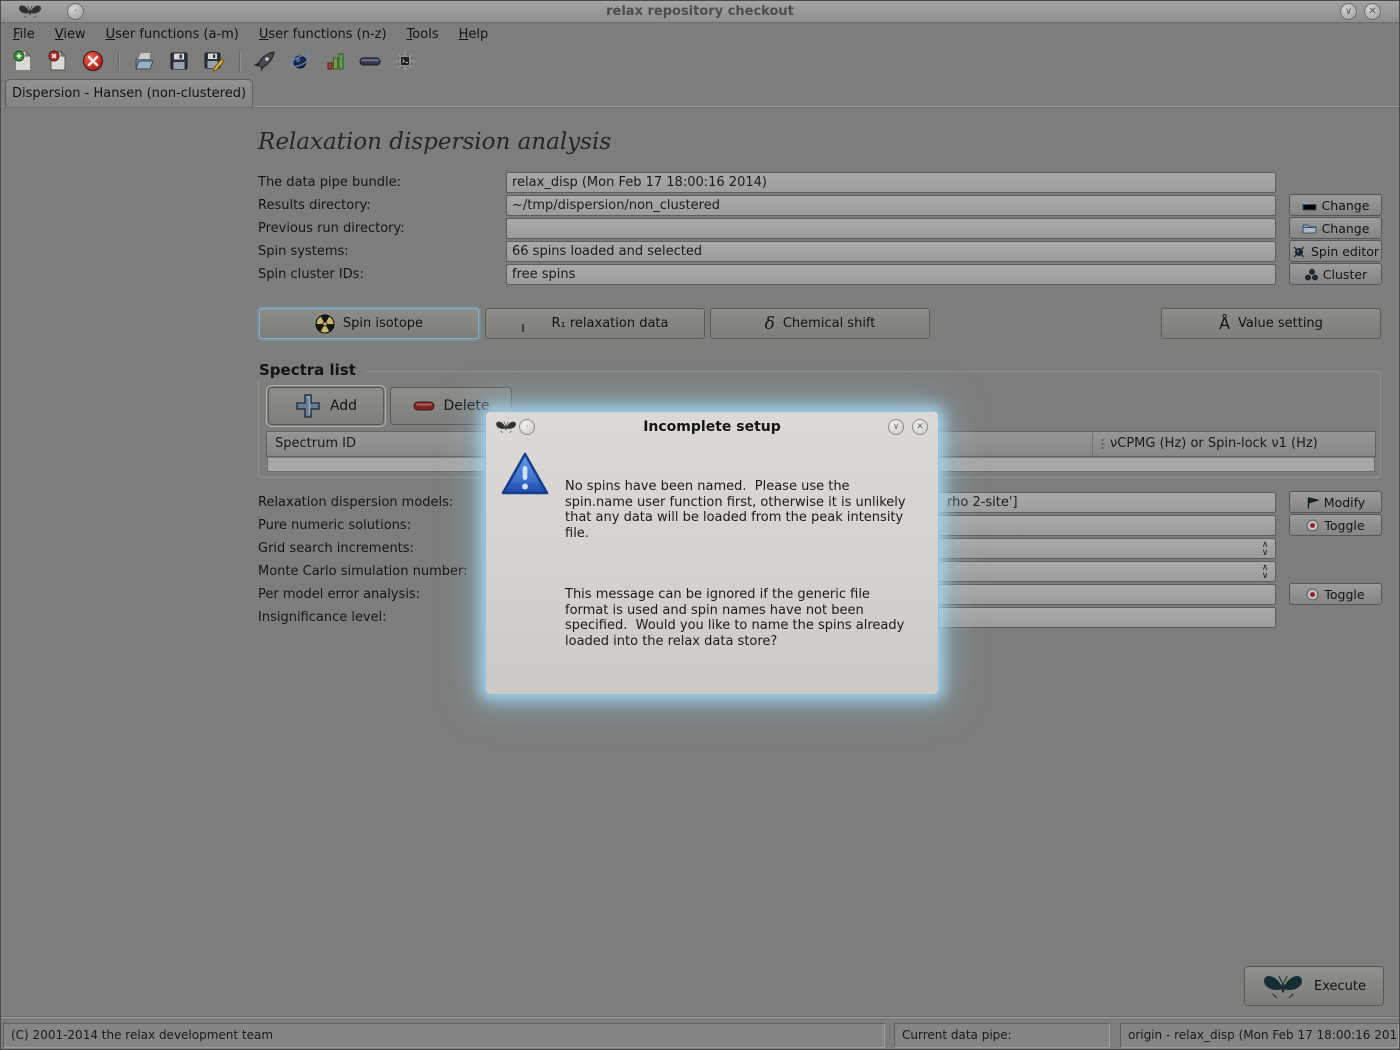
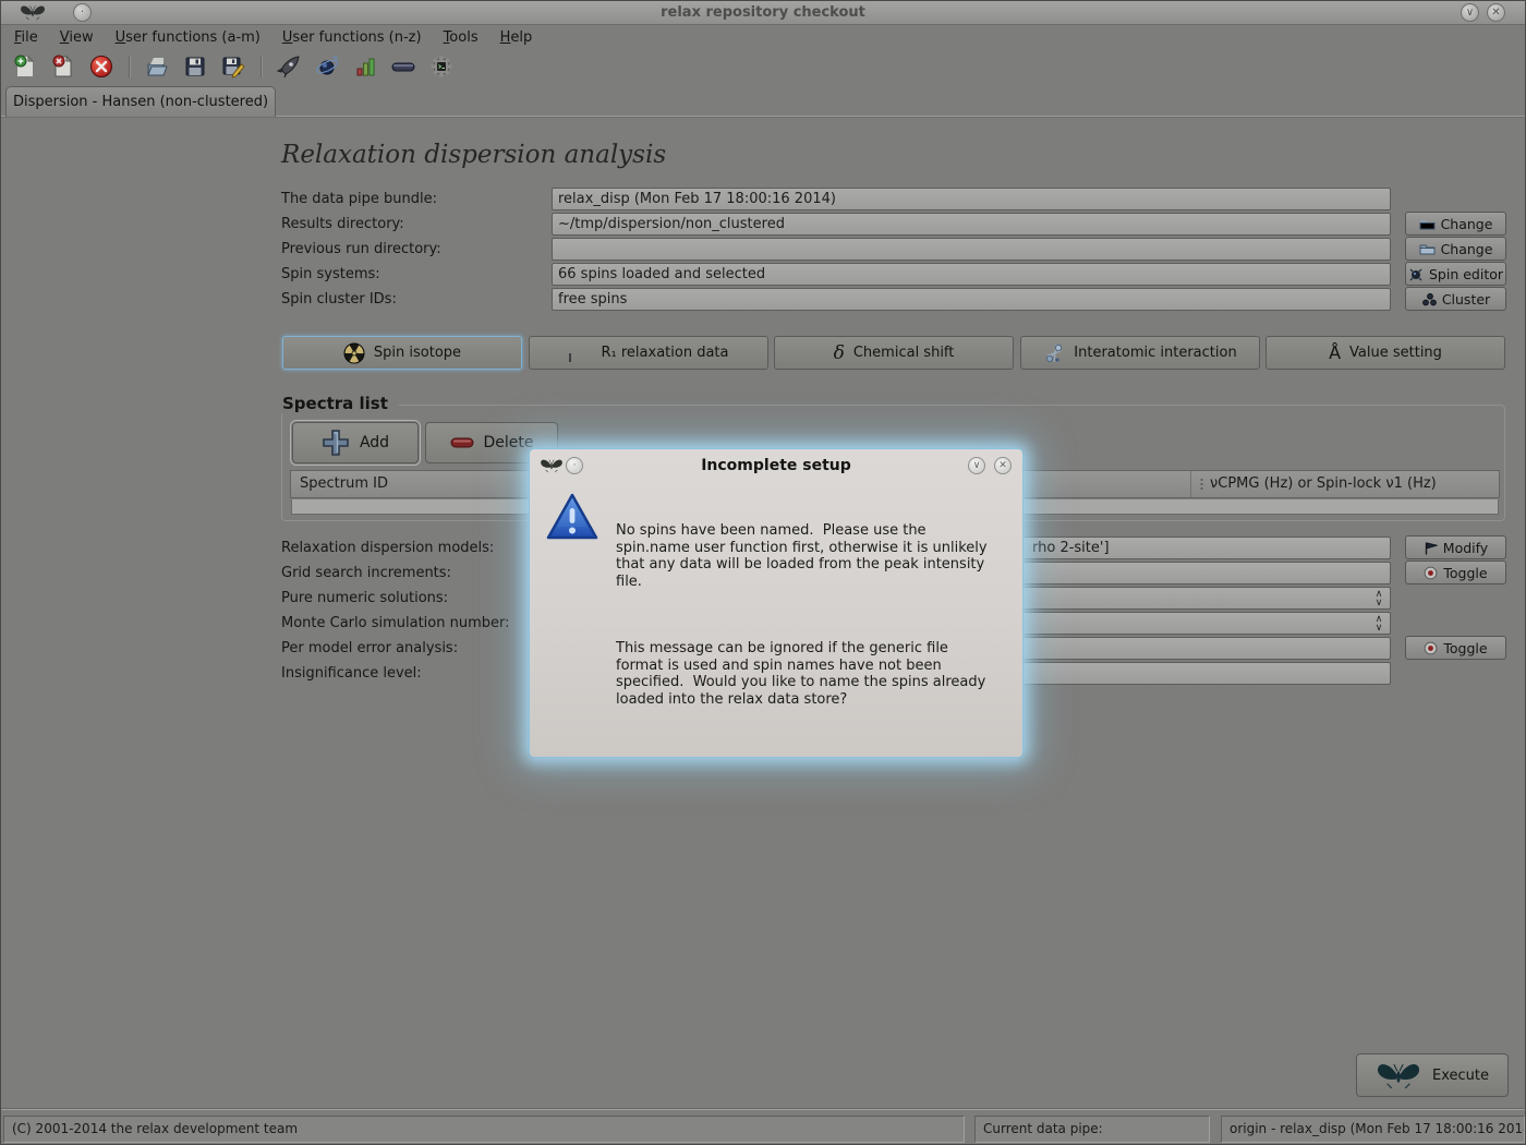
  ·
  relax repository checkout
  ∨
  ✕
  File
  View
  User functions (a-m)
  User functions (n-z)
  Tools
  Help
  Dispersion - Hansen (non-clustered)
  Relaxation dispersion analysis
  The data pipe bundle:
  relax_disp (Mon Feb 17 18:00:16 2014)
  Results directory:
  ~/tmp/dispersion/non_clustered
  Change
  Previous run directory:
  Change
  Spin systems:
  66 spins loaded and selected
  Spin editor
  Spin cluster IDs:
  free spins
  Cluster
  Spin isotope
  R₁ relaxation data
  δ
  Chemical shift
+ Interatomic interaction
  Å
  Value setting
  Spectra list
  Add
  Delete
  Spectrum ID
  νCPMG (Hz) or Spin-lock ν1 (Hz)
  Relaxation dispersion models:
  rho 2-site']
  Modify
- Pure numeric solutions:
+ Grid search increments:
  Toggle
- Grid search increments:
+ Pure numeric solutions:
  ∧
  ∨
  Monte Carlo simulation number:
  ∧
  ∨
  Per model error analysis:
  Toggle
  Insignificance level:
  Execute
  (C) 2001-2014 the relax development team
  Current data pipe:
  origin - relax_disp (Mon Feb 17 18:00:16 201
  ·
  Incomplete setup
  ∨
  ✕
  No spins have been named. Please use the spin.name user function first, otherwise it is unlikely that any data will be loaded from the peak intensity file.
  This message can be ignored if the generic file format is used and spin names have not been specified. Would you like to name the spins already loaded into the relax data store?
